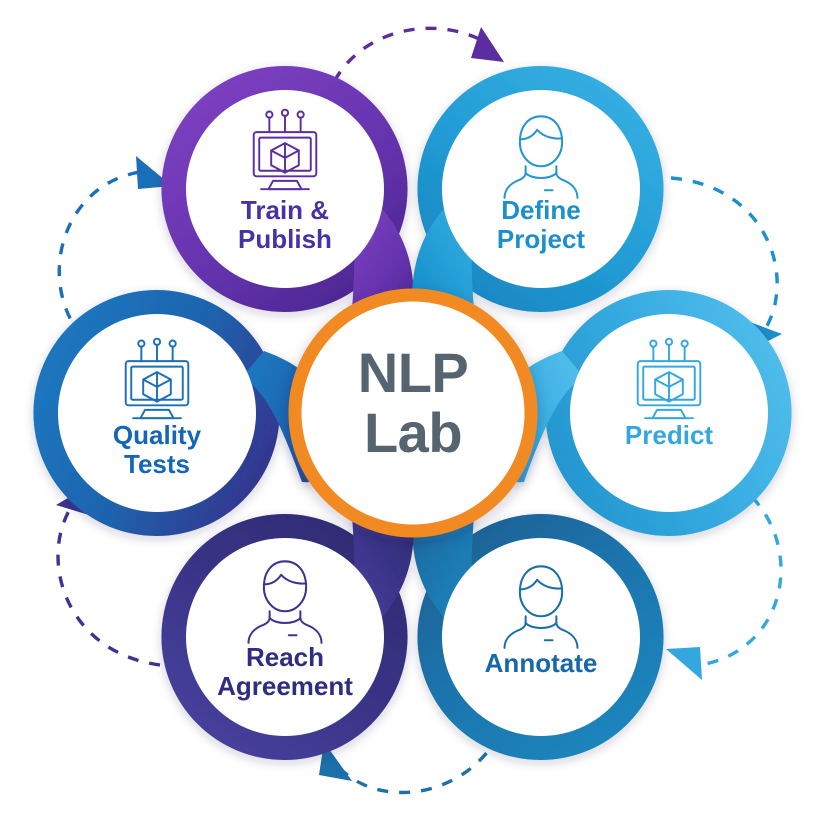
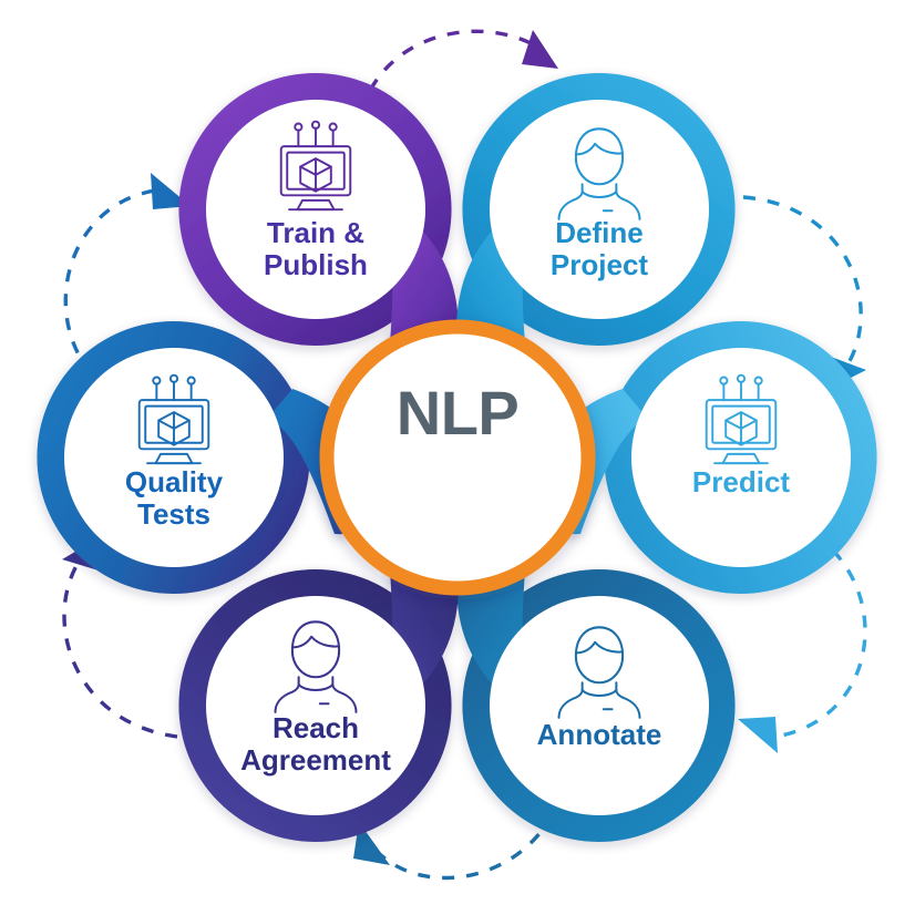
  NLP
- Lab
  Train &
  Publish
  Define
  Project
  Predict
  Annotate
  Reach
  Agreement
  Quality
  Tests
